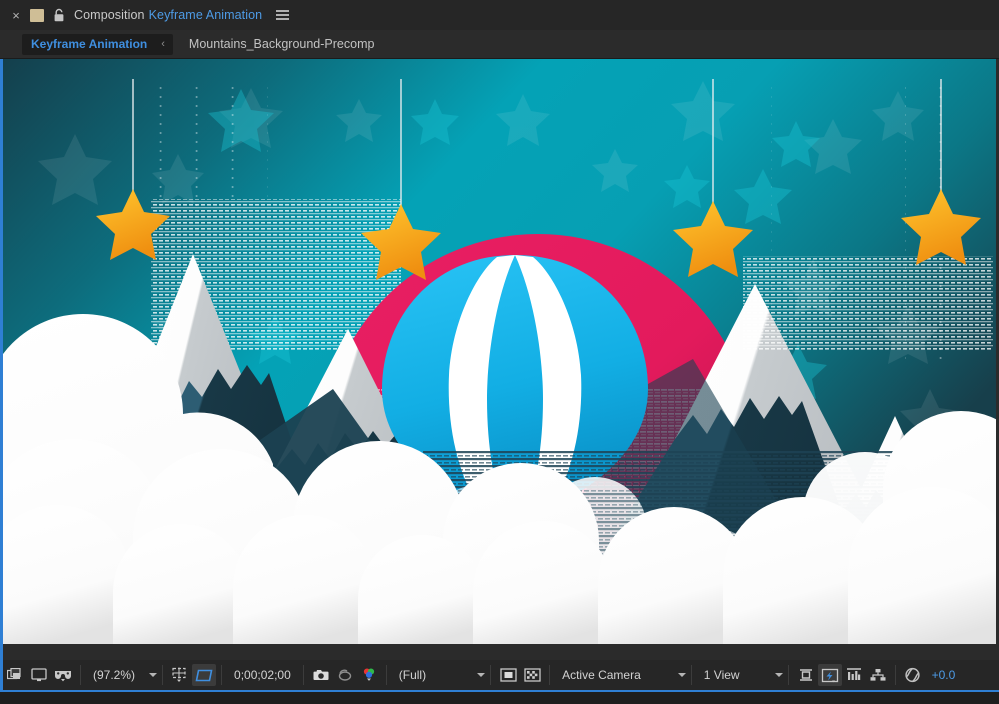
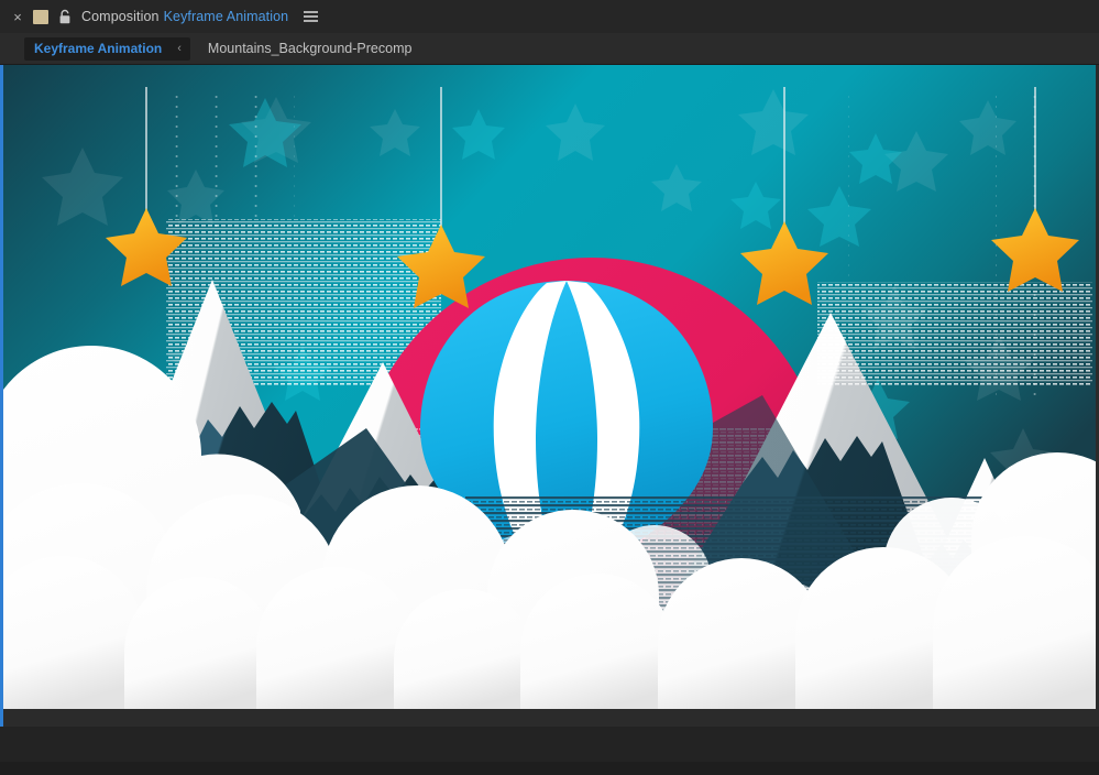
  ×
  Composition Keyframe Animation
  Keyframe Animation
  ‹
  Mountains_Background-Precomp
- (97.2%)
- 0;00;02;00
- (Full)
- Active Camera
- 1 View
- +0.0
